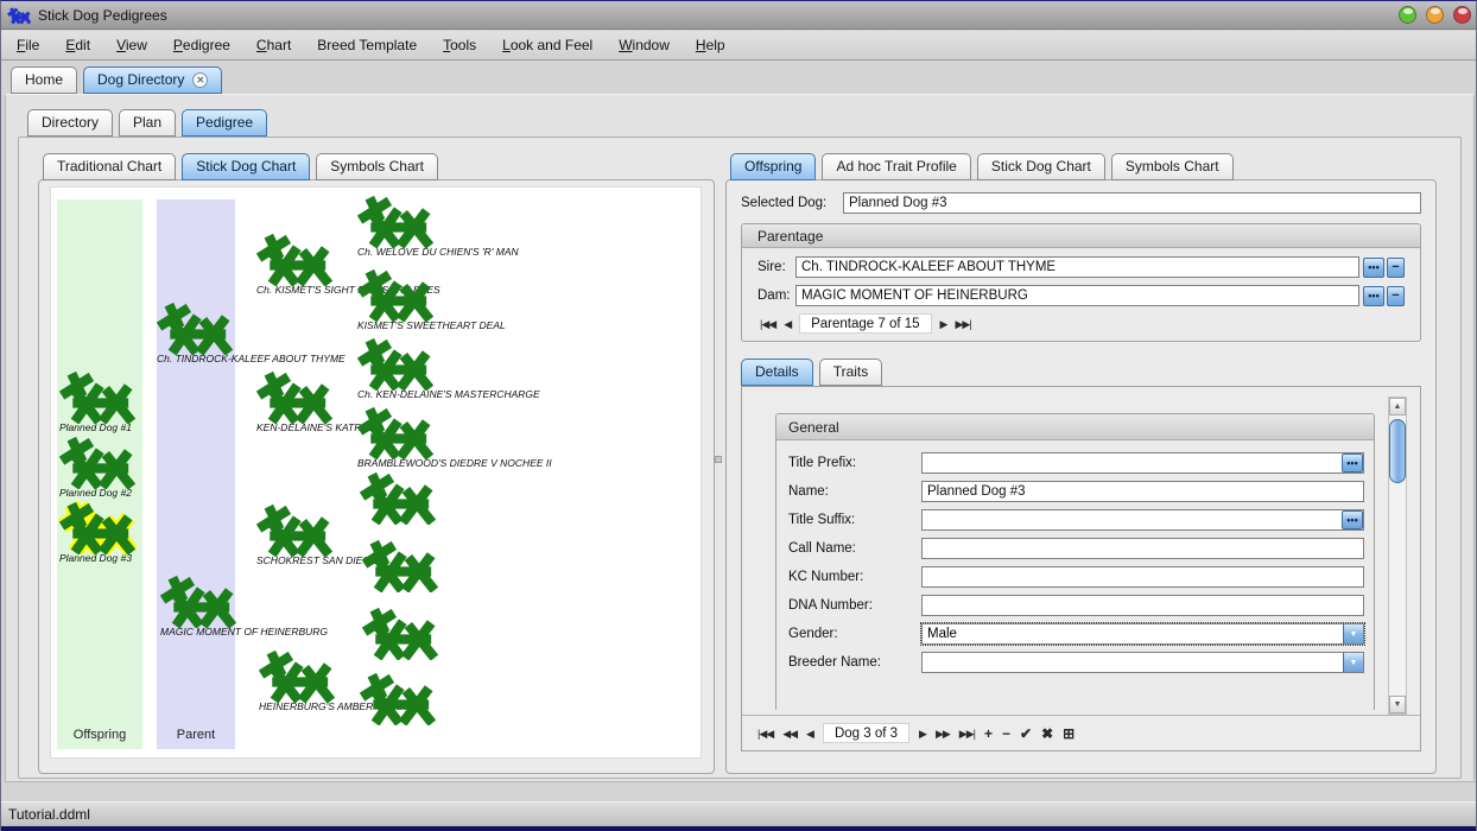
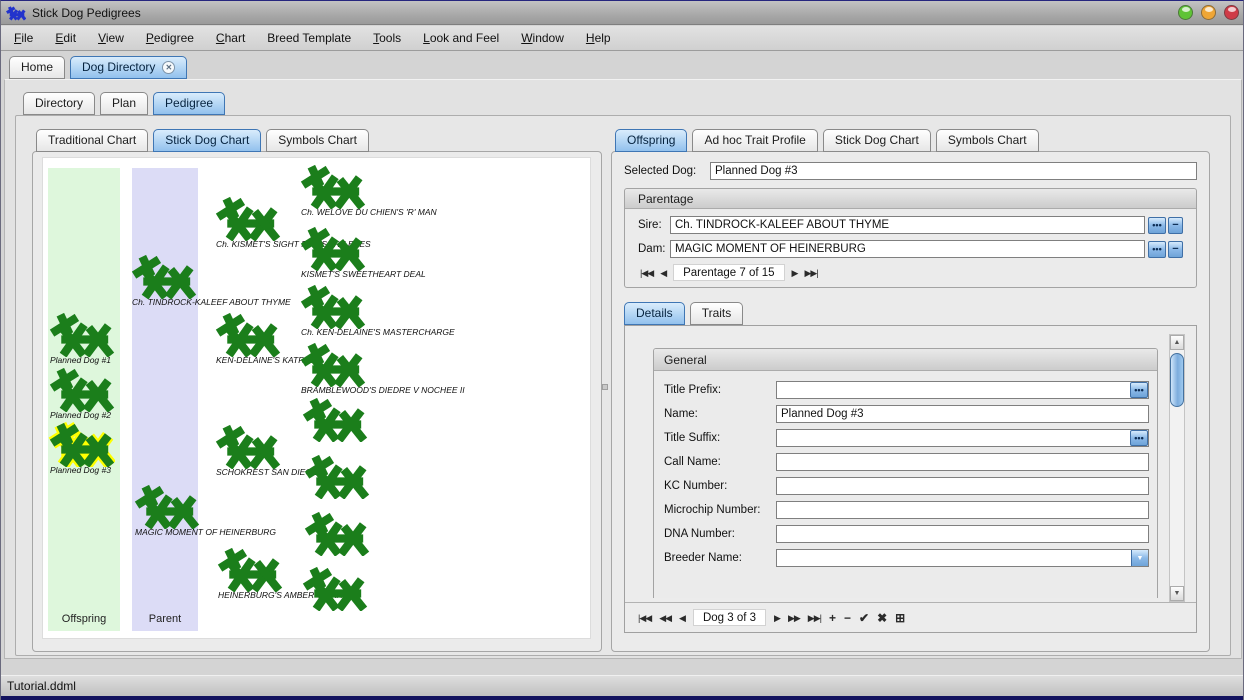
  Stick Dog Pedigrees
  File
  Edit
  View
  Pedigree
  Chart
  Breed Template
  Tools
  Look and Feel
  Window
  Help
  Home
  Dog Directory
  ✕
  Directory
  Plan
  Pedigree
  Traditional Chart
  Stick Dog Chart
  Symbols Chart
  Offspring
  Parent
  Ch. WELOVE DU CHIEN'S 'R' MAN
  Ch. KISMET'S SIGHT SES
  KISMET'S SWEETHEART DEAL
  Ch. TINDROCK-KALEEF ABOUT THYME
  Ch. KEN-DELAINE'S MASTERCHARGE
  KEN-DELAINE'S KAT
  BRAMBLEWOOD'S DIEDRE V NOCHEE II
  Planned Dog #1
  Planned Dog #2
  Planned Dog #3
  SCHOKREST SAN DIE
  MAGIC MOMENT OF HEINERBURG
  HEINERBURG'S AMBER
  Offspring
  Ad hoc Trait Profile
  Stick Dog Chart
  Symbols Chart
  Selected Dog:
  Planned Dog #3
  Parentage
  Sire:
  Ch. TINDROCK-KALEEF ABOUT THYME
  •••
  −
  Dam:
  MAGIC MOMENT OF HEINERBURG
  •••
  −
  |◀◀
  ◀
  Parentage 7 of 15
  ▶
  ▶▶|
  Details
  Traits
  General
  Title Prefix:
  •••
  Name:
  Planned Dog #3
  Title Suffix:
  •••
  Call Name:
  KC Number:
+ Microchip Number:
  DNA Number:
- Gender:
- Male
  Breeder Name:
  |◀◀
  ◀◀
  ◀
  Dog 3 of 3
  ▶
  ▶▶
  ▶▶|
  +
  −
  ✔
  ✖
  ⊞
  Tutorial.ddml
